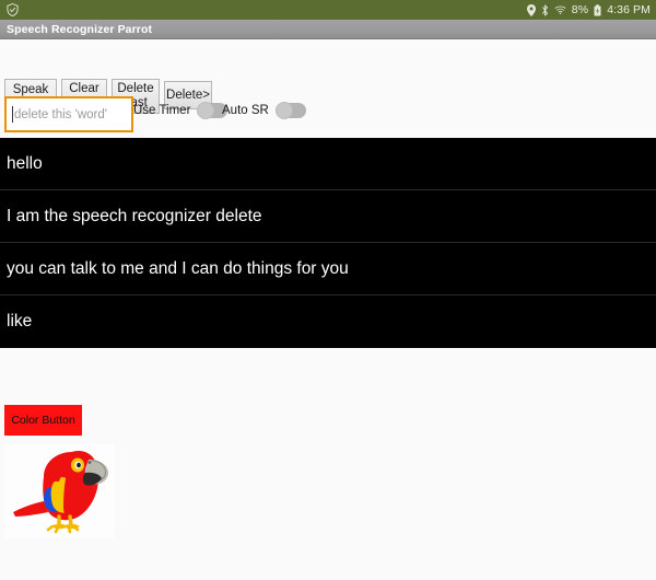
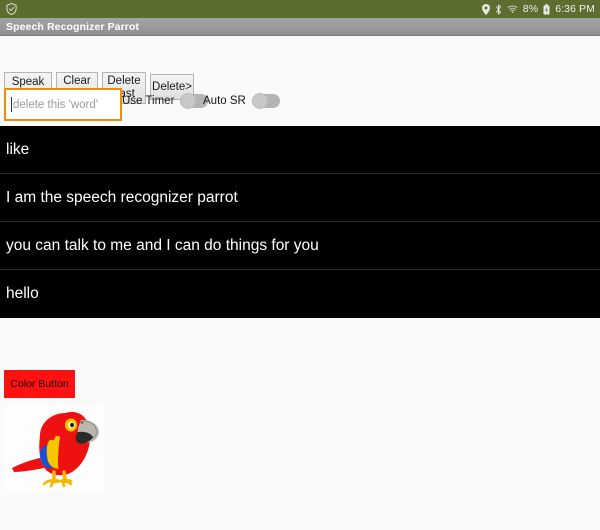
  8%
- 4:36 PM
+ 6:36 PM
  Speech Recognizer Parrot
  Speak
  Clear
  Delete
  ast
  Delete>
  delete this 'word'
  Use Timer
  Auto SR
- hello
+ like
- I am the speech recognizer delete
+ I am the speech recognizer parrot
  you can talk to me and I can do things for you
- like
+ hello
  Color Button
